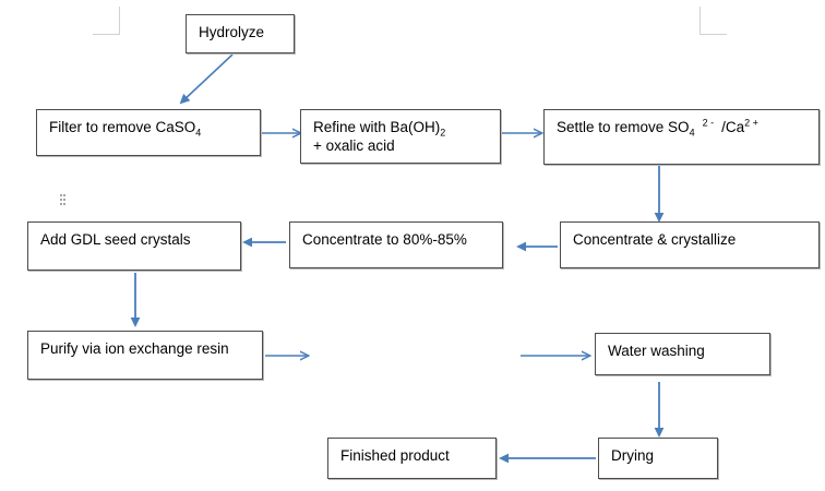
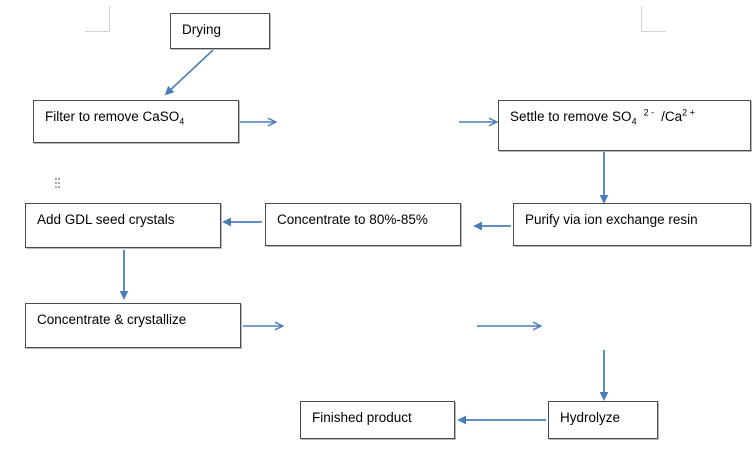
- Hydrolyze
+ Drying
  Filter to remove CaSO4
- Refine with Ba(OH)2
- + oxalic acid
  Settle to remove SO42 - /Ca2 +
- Concentrate & crystallize
+ Purify via ion exchange resin
  Concentrate to 80%-85%
  Add GDL seed crystals
- Purify via ion exchange resin
+ Concentrate & crystallize
- Water washing
- Drying
+ Hydrolyze
  Finished product
